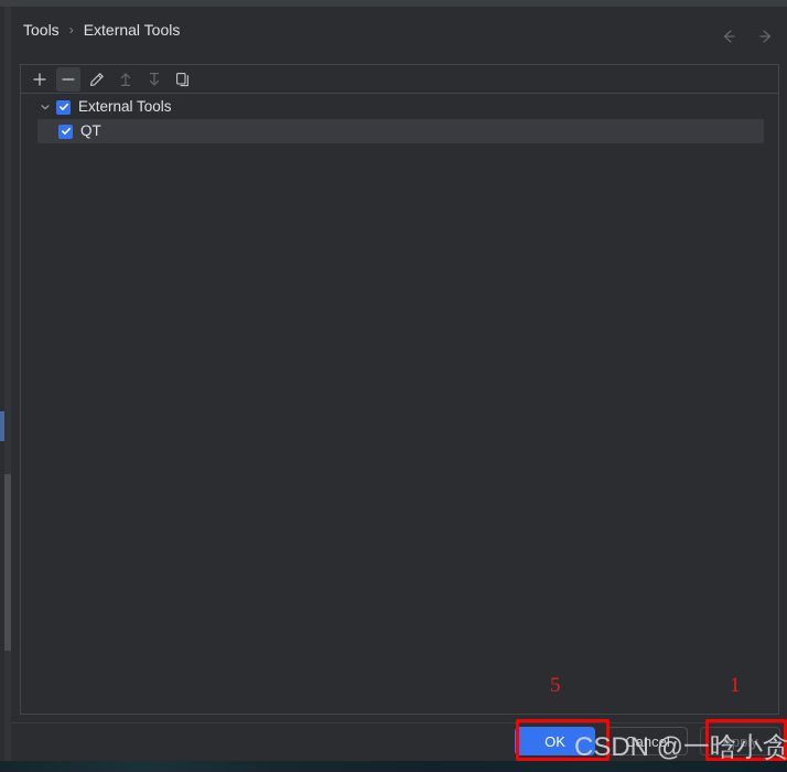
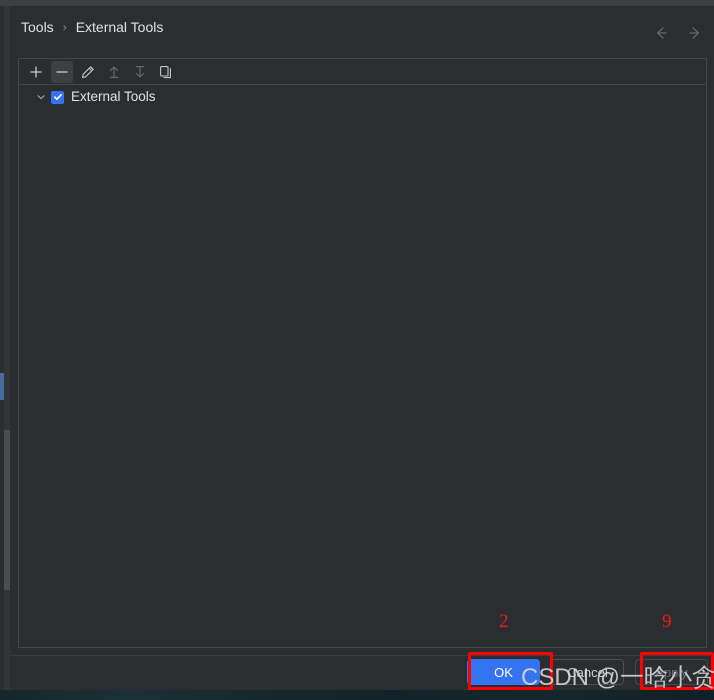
  Tools
  ›
  External Tools
  External Tools
- QT
  OK
  Cancel
  Apply
- 5
+ 2
- 1
+ 9
  CSDN @一晗小贪
